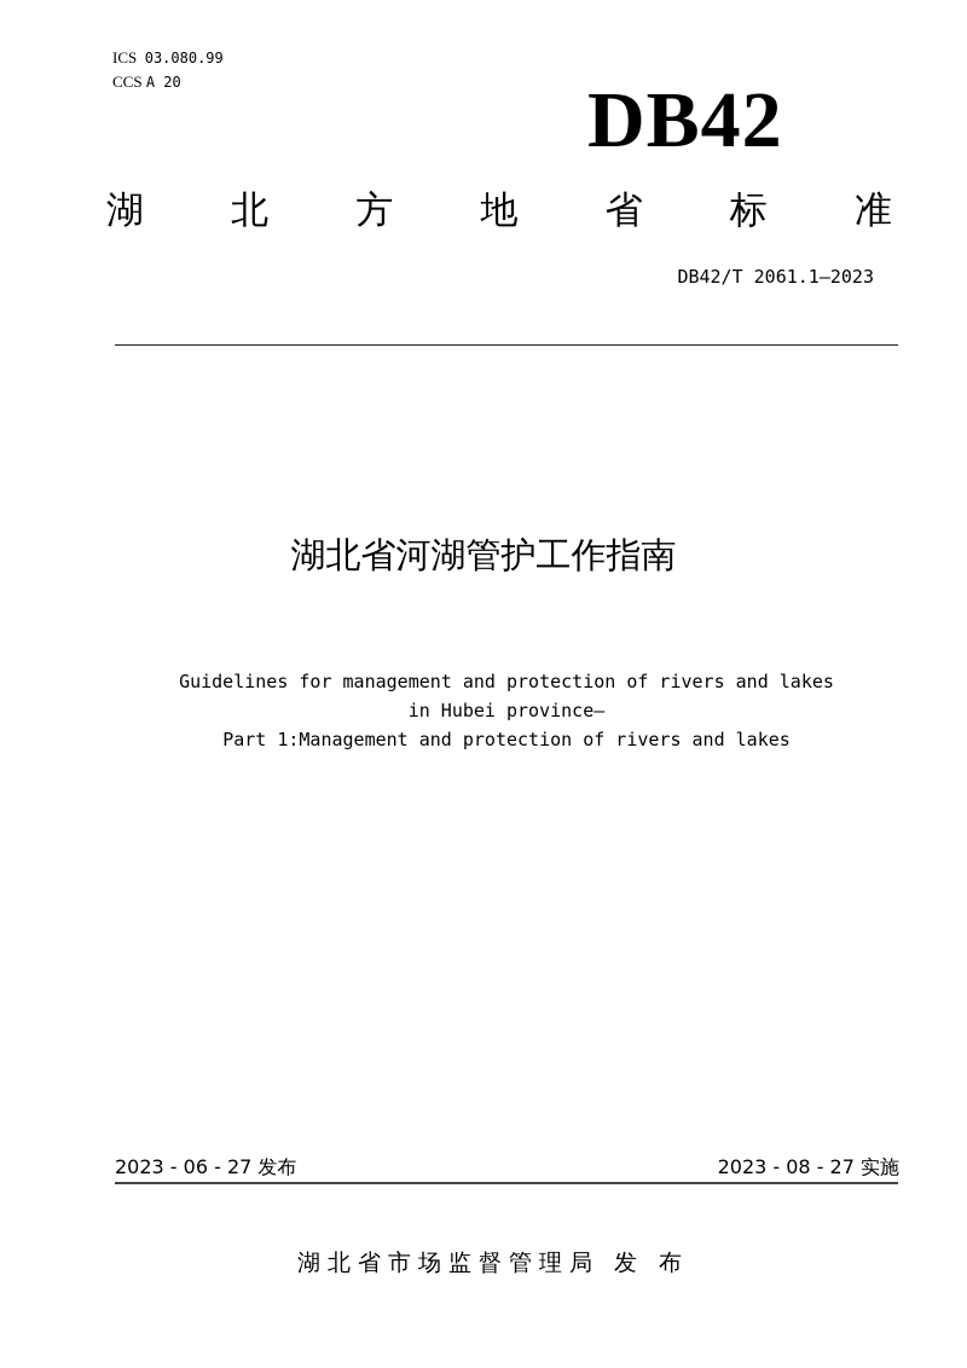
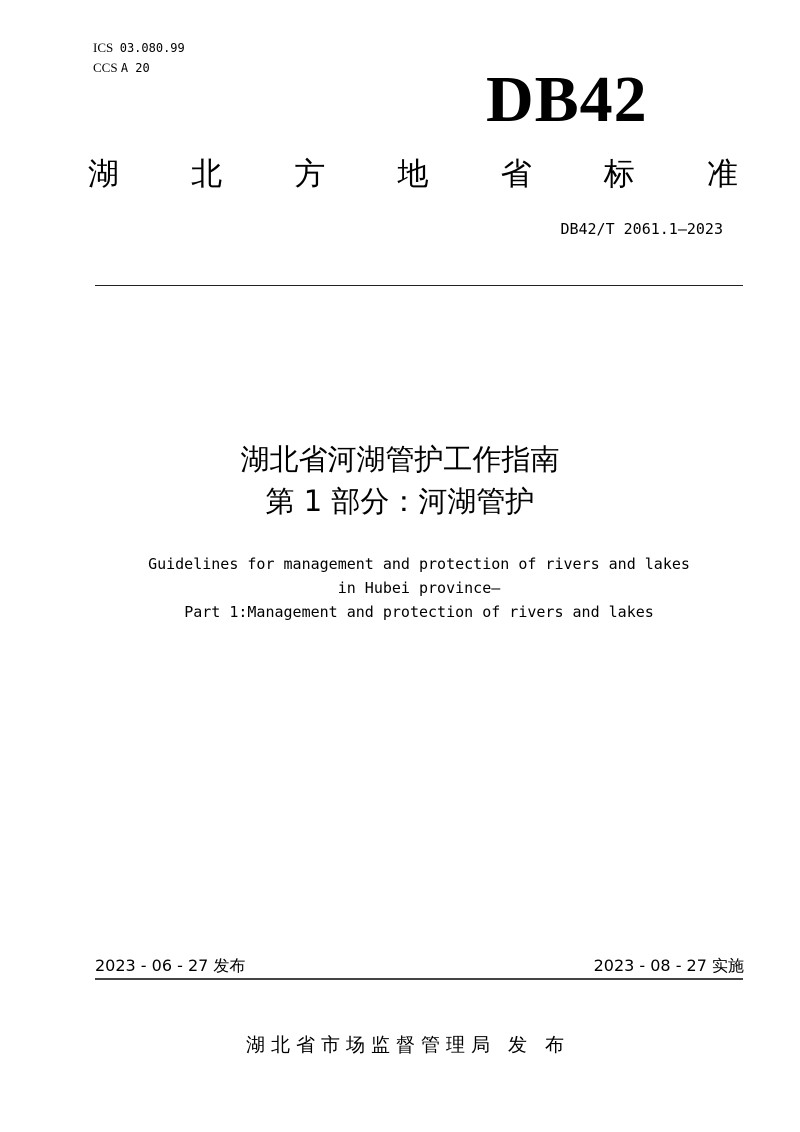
  ICS 03.080.99
  CCS A 20
  DB42
  湖
  北
  方
  地
  省
  标
  准
  DB42/T 2061.1—2023
  湖北省河湖管护工作指南
+ 第 1 部分：河湖管护
  Guidelines for management and protection of rivers and lakes
  in Hubei province—
  Part 1:Management and protection of rivers and lakes
  2023 - 06 - 27 发布
  2023 - 08 - 27 实施
  湖北省市场监督管理局 发 布
